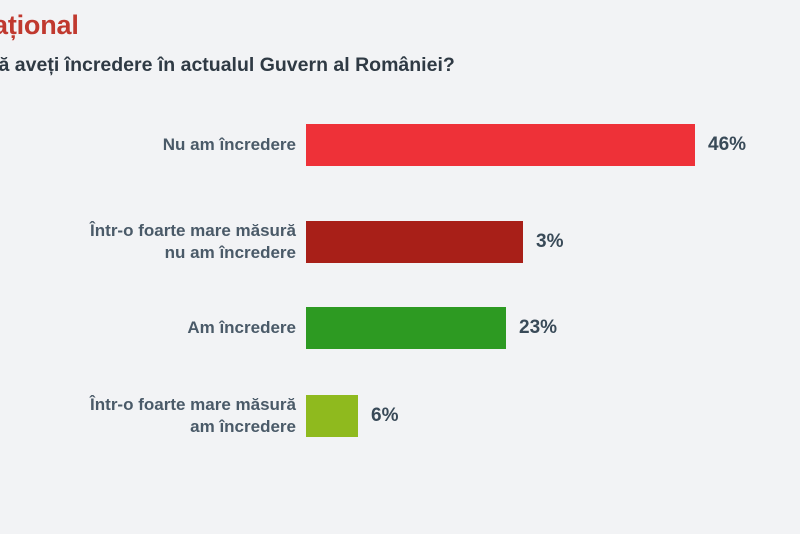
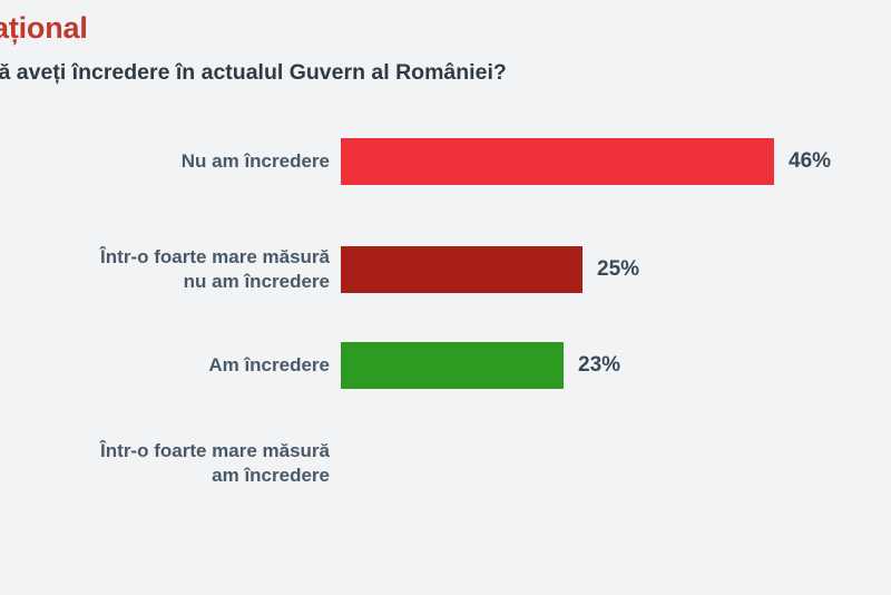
  ă aveți încredere în actualul Guvern al României?
  Nu am încredere
  46%
  Într-o foarte mare măsură
  nu am încredere
- 3%
+ 25%
  Am încredere
  23%
  Într-o foarte mare măsură
  am încredere
- 6%
